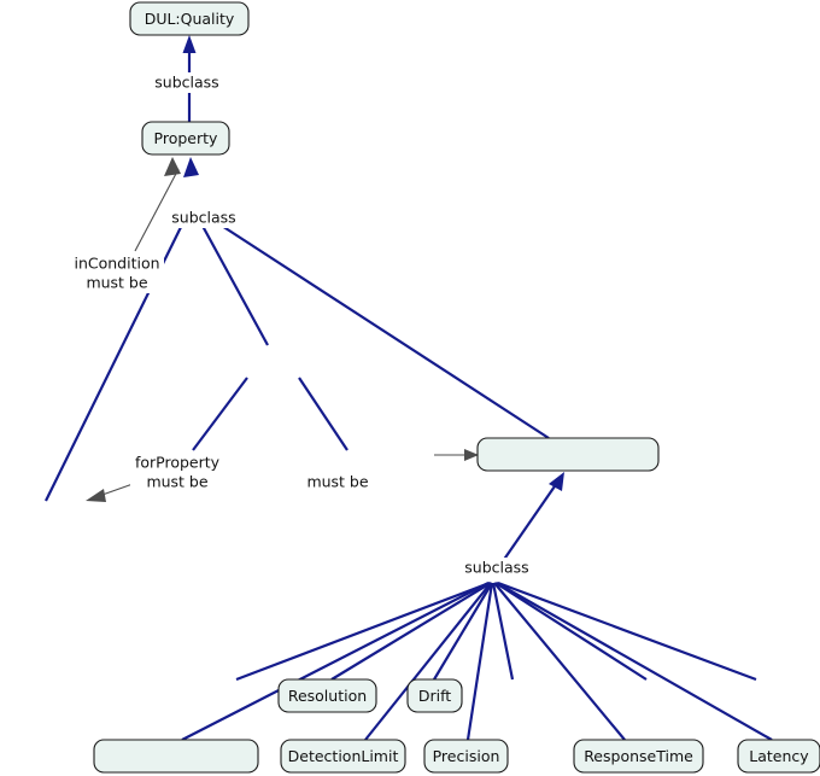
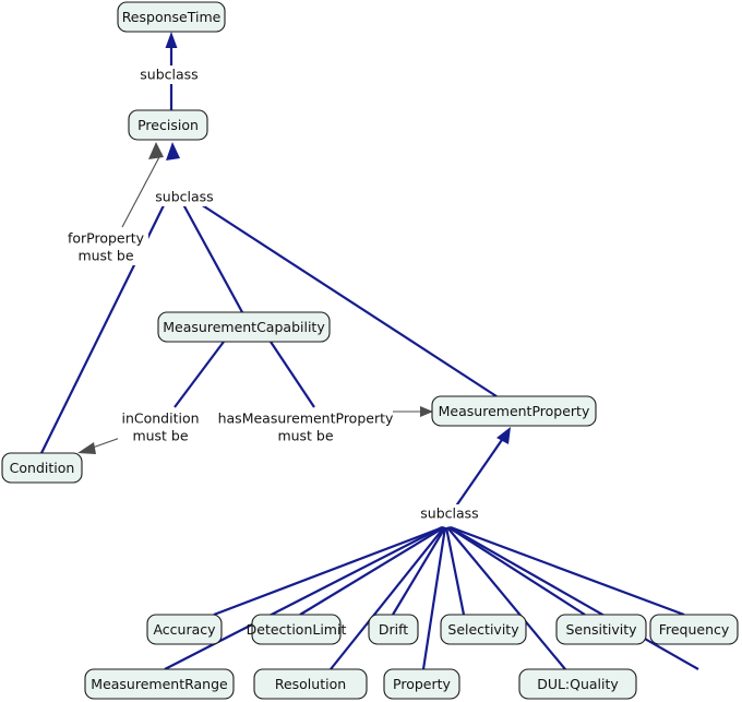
  subclass
  subclass
  subclass
- inCondition
+ forProperty
  must be
- forProperty
+ inCondition
  must be
+ hasMeasurementProperty
  must be
- DUL:Quality
+ ResponseTime
- Property
+ Precision
+ MeasurementCapability
+ MeasurementProperty
+ Condition
+ Accuracy
- Resolution
+ DetectionLimit
  Drift
+ Selectivity
+ Sensitivity
+ Frequency
+ MeasurementRange
- DetectionLimit
+ Resolution
- Precision
+ Property
- ResponseTime
+ DUL:Quality
- Latency
